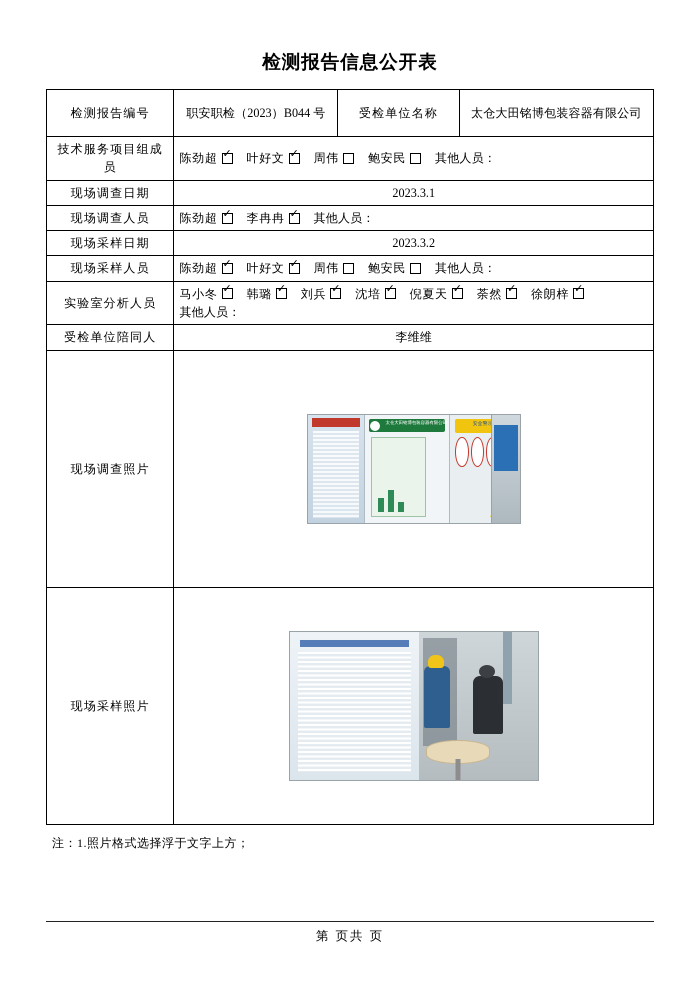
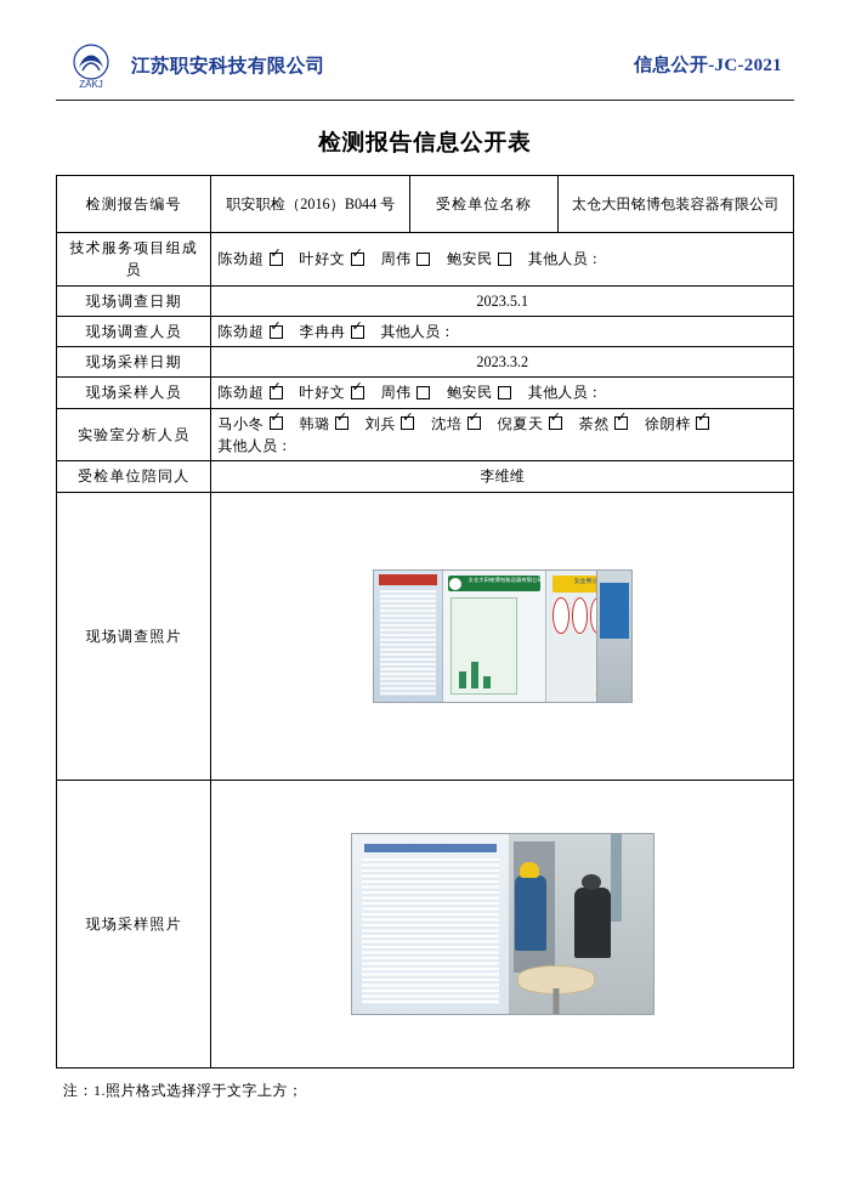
+ ZAKJ
+ 江苏职安科技有限公司
+ 信息公开-JC-2021
  检测报告信息公开表
- 检测报告编号	职安职检（2023）B044 号	受检单位名称	太仓大田铭博包装容器有限公司
+ 检测报告编号	职安职检（2016）B044 号	受检单位名称	太仓大田铭博包装容器有限公司
  技术服务项目组成员	陈劲超 叶好文 周伟 鲍安民 其他人员：
- 现场调查日期	2023.3.1
+ 现场调查日期	2023.5.1
  现场调查人员	陈劲超 李冉冉 其他人员：
  现场采样日期	2023.3.2
  现场采样人员	陈劲超 叶好文 周伟 鲍安民 其他人员：
  实验室分析人员	马小冬 韩璐 刘兵 沈培 倪夏天 荼然 徐朗梓 其他人员：
  受检单位陪同人	李维维
  现场采样照片
  注：1.照片格式选择浮于文字上方；
- 第 页共 页
